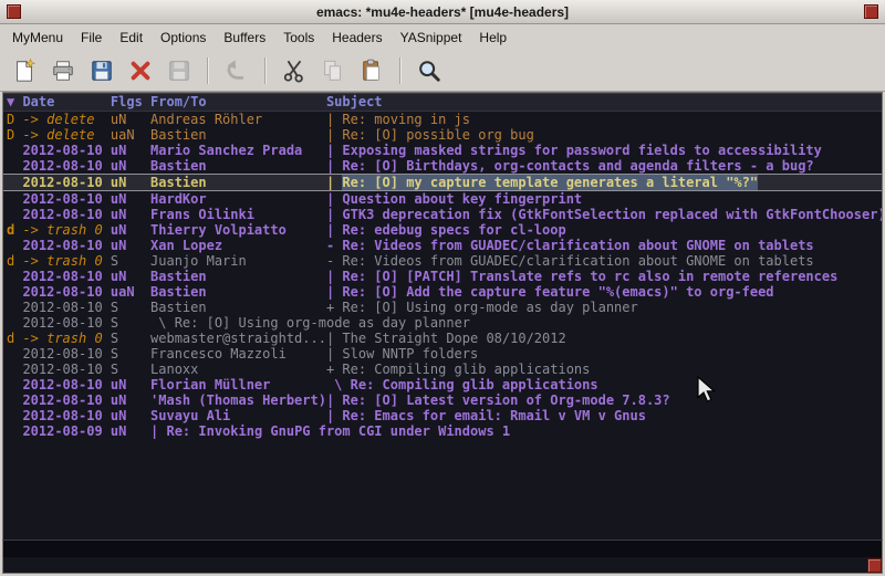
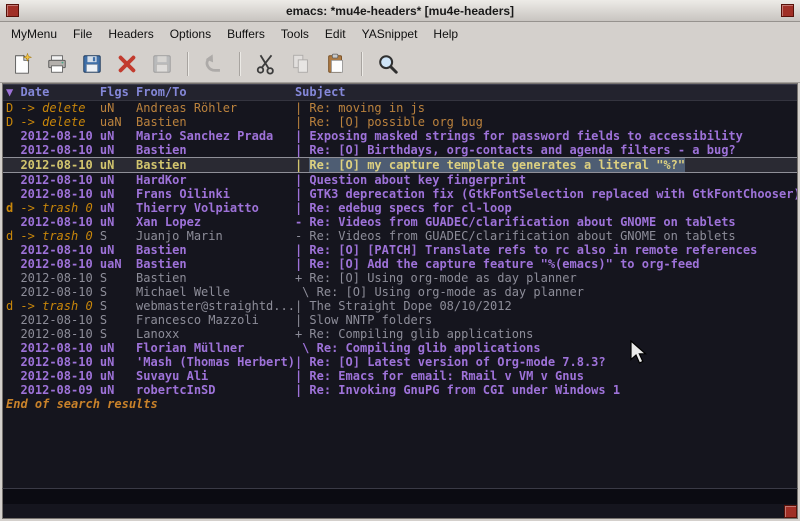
  emacs: *mu4e-headers* [mu4e-headers]
  MyMenu
  File
- Edit
+ Headers
  Options
  Buffers
  Tools
- Headers
+ Edit
  YASnippet
  Help
  ▼
  Date
  Flgs
  From/To
  Subject
  D
  -> delete
  uN
  Andreas Röhler
  |
  Re: moving in js
  D
  -> delete
  uaN
  Bastien
  |
  Re: [O] possible org bug
  2012-08-10
  uN
  Mario Sanchez Prada
  |
  Exposing masked strings for password fields to accessibility
  2012-08-10
  uN
  Bastien
  |
  Re: [O] Birthdays, org-contacts and agenda filters - a bug?
  2012-08-10
  uN
  Bastien
  |
  Re: [O] my capture template generates a literal "%?"
  2012-08-10
  uN
  HardKor
  |
  Question about key fingerprint
  2012-08-10
  uN
  Frans Oilinki
  |
  GTK3 deprecation fix (GtkFontSelection replaced with GtkFontChooser
  d
  -> trash 0
  uN
  Thierry Volpiatto
  |
  Re: edebug specs for cl-loop
  2012-08-10
  uN
  Xan Lopez
  -
  Re: Videos from GUADEC/clarification about GNOME on tablets
  d
  -> trash 0
  S
  Juanjo Marin
  -
  Re: Videos from GUADEC/clarification about GNOME on tablets
  2012-08-10
  uN
  Bastien
  |
  Re: [O] [PATCH] Translate refs to rc also in remote references
  2012-08-10
  uaN
  Bastien
  |
  Re: [O] Add the capture feature "%(emacs)" to org-feed
  2012-08-10
  S
  Bastien
  +
  Re: [O] Using org-mode as day planner
  2012-08-10
  S
+ Michael Welle
  \
  Re: [O] Using org-mode as day planner
  d
  -> trash 0
  S
  webmaster@straightd...
  |
  The Straight Dope 08/10/2012
  2012-08-10
  S
  Francesco Mazzoli
  |
  Slow NNTP folders
  2012-08-10
  S
  Lanoxx
  +
  Re: Compiling glib applications
  2012-08-10
  uN
  Florian Müllner
  \
  Re: Compiling glib applications
  2012-08-10
  uN
  'Mash (Thomas Herbert)
  |
  Re: [O] Latest version of Org-mode 7.8.3?
  2012-08-10
  uN
  Suvayu Ali
  |
  Re: Emacs for email: Rmail v VM v Gnus
  2012-08-09
  uN
+ robertcInSD
  |
  Re: Invoking GnuPG from CGI under Windows 1
+ End of search results
